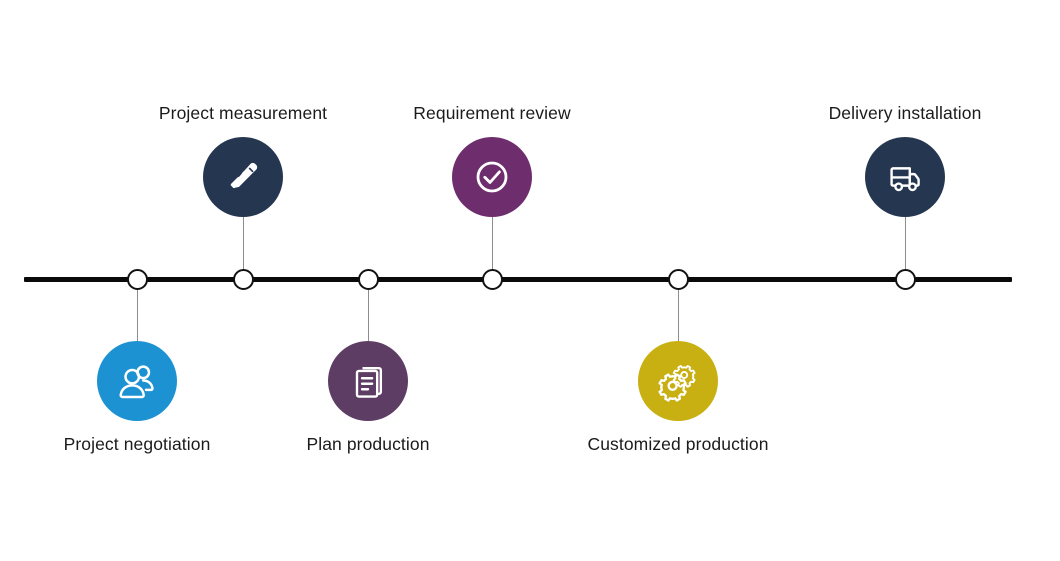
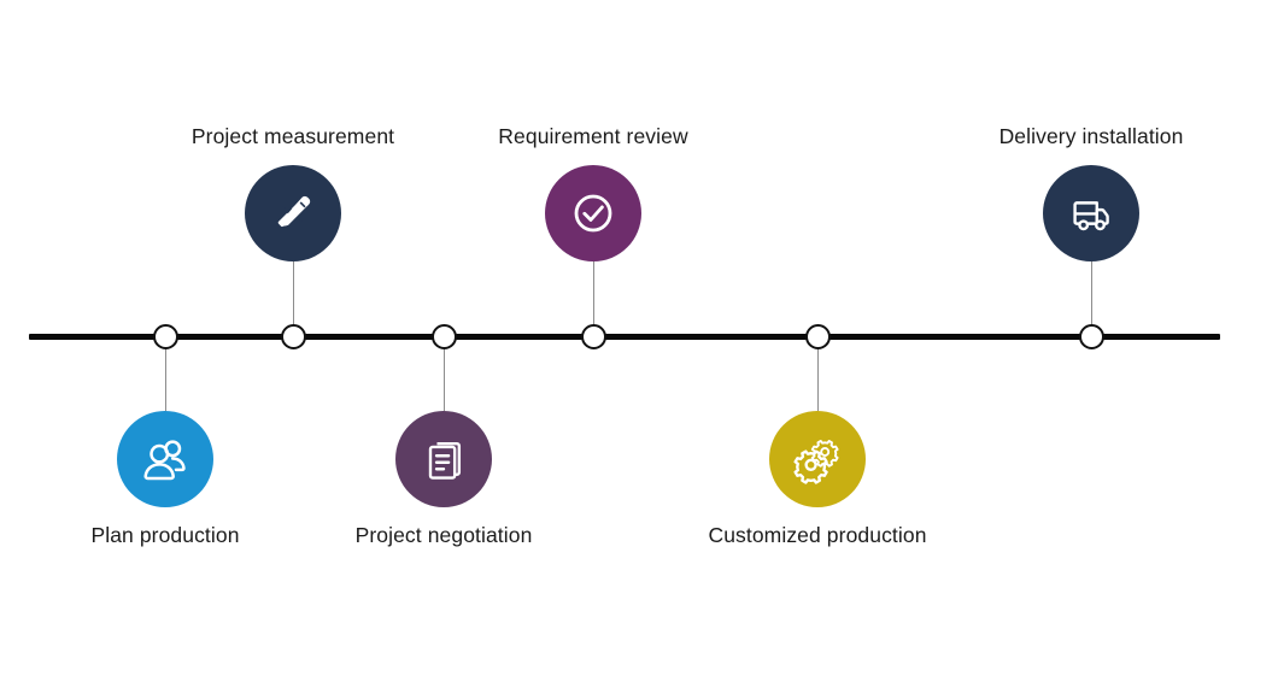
- Project negotiation
+ Plan production
  Project measurement
- Plan production
+ Project negotiation
  Requirement review
  Customized production
  Delivery installation
